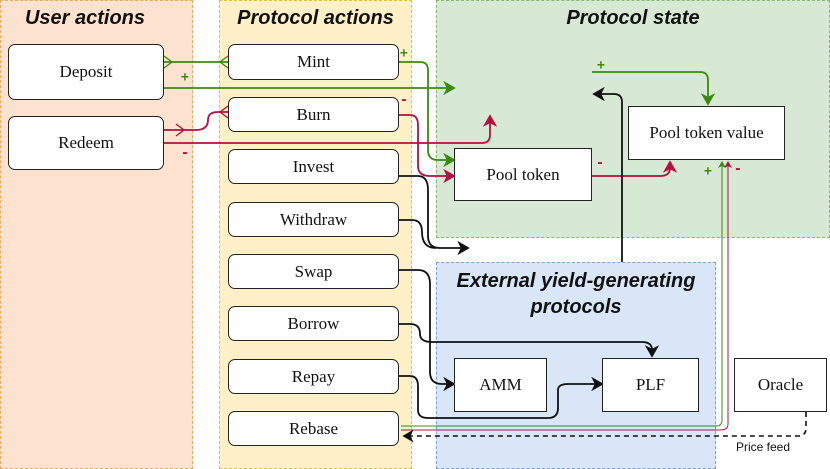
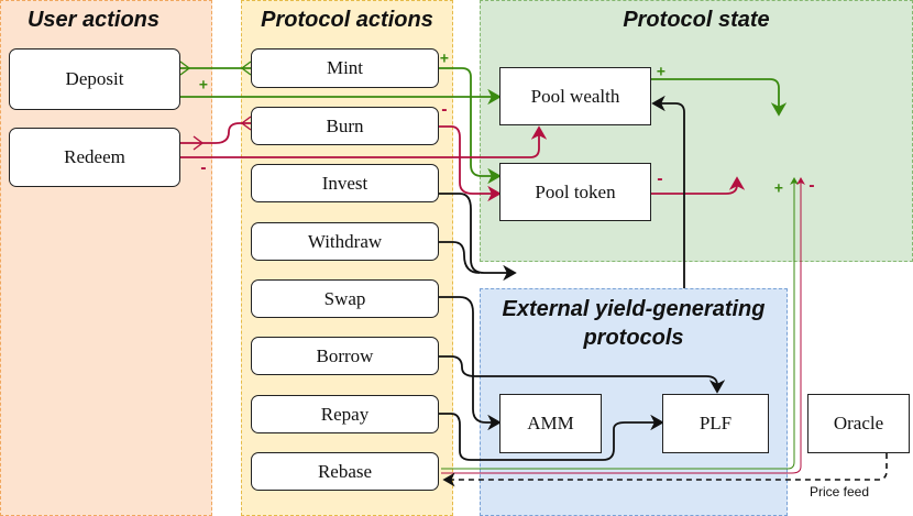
  User actions
  Protocol actions
  Protocol state
  External yield-generating
  protocols
  Deposit
  Redeem
  Mint
  Burn
  Invest
  Withdraw
  Swap
  Borrow
  Repay
  Rebase
+ Pool wealth
  Pool token
- Pool token value
  AMM
  PLF
  Oracle
  Price feed
  +
  +
  +
  -
  -
  -
  +
  -
